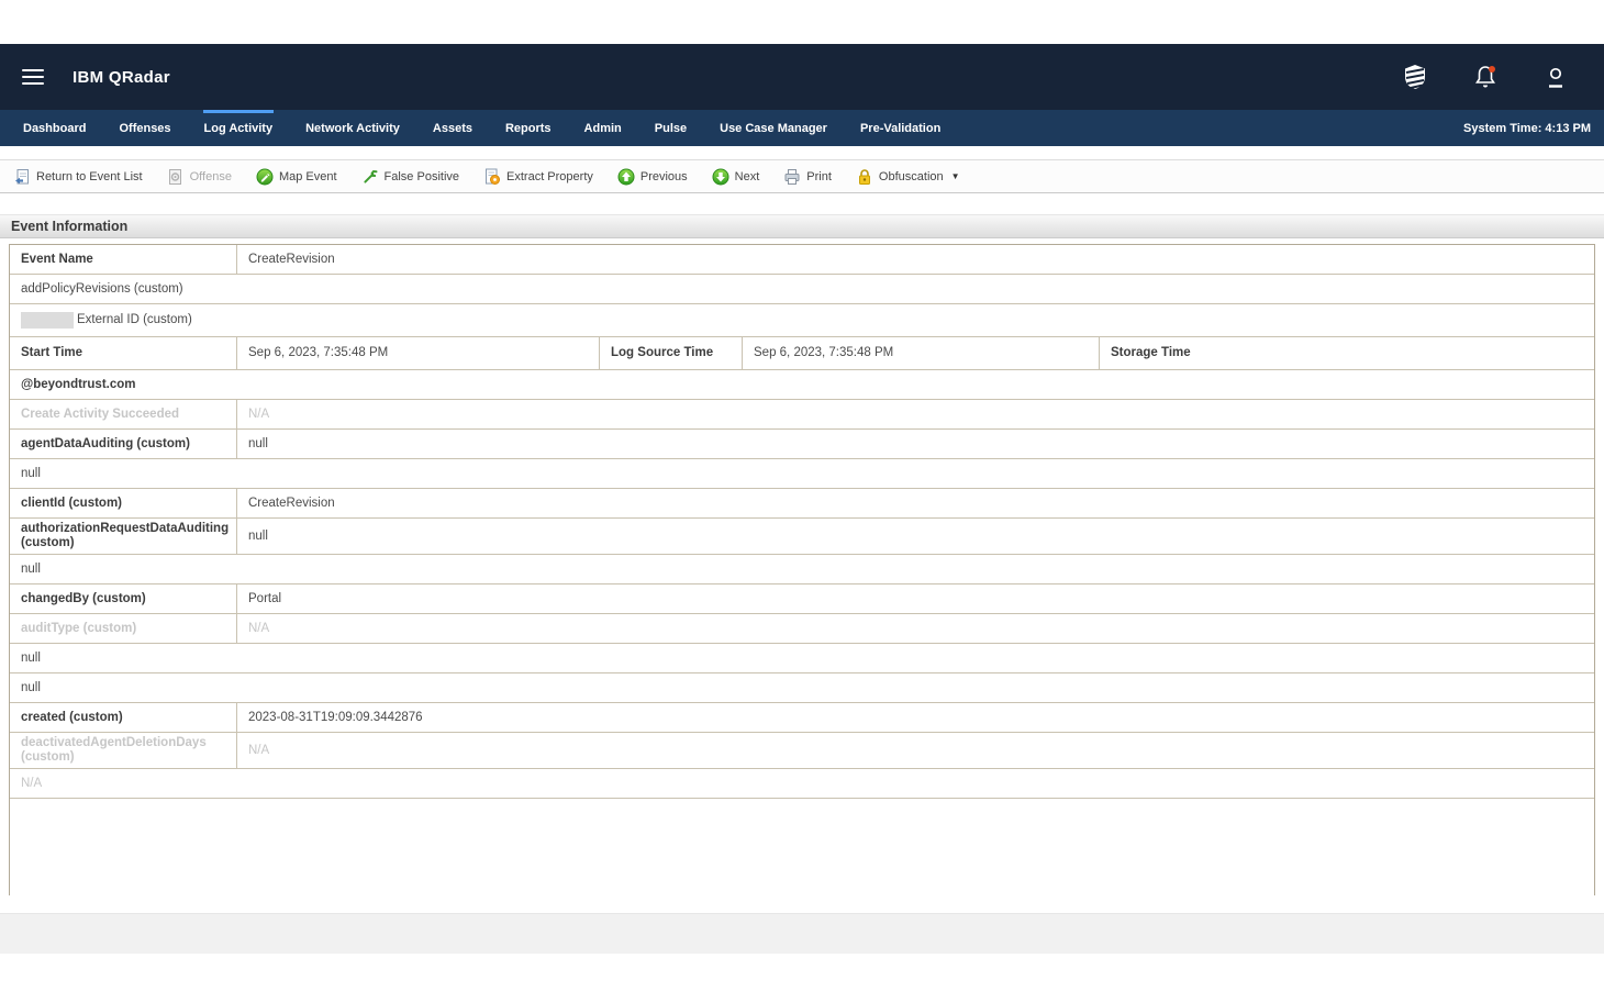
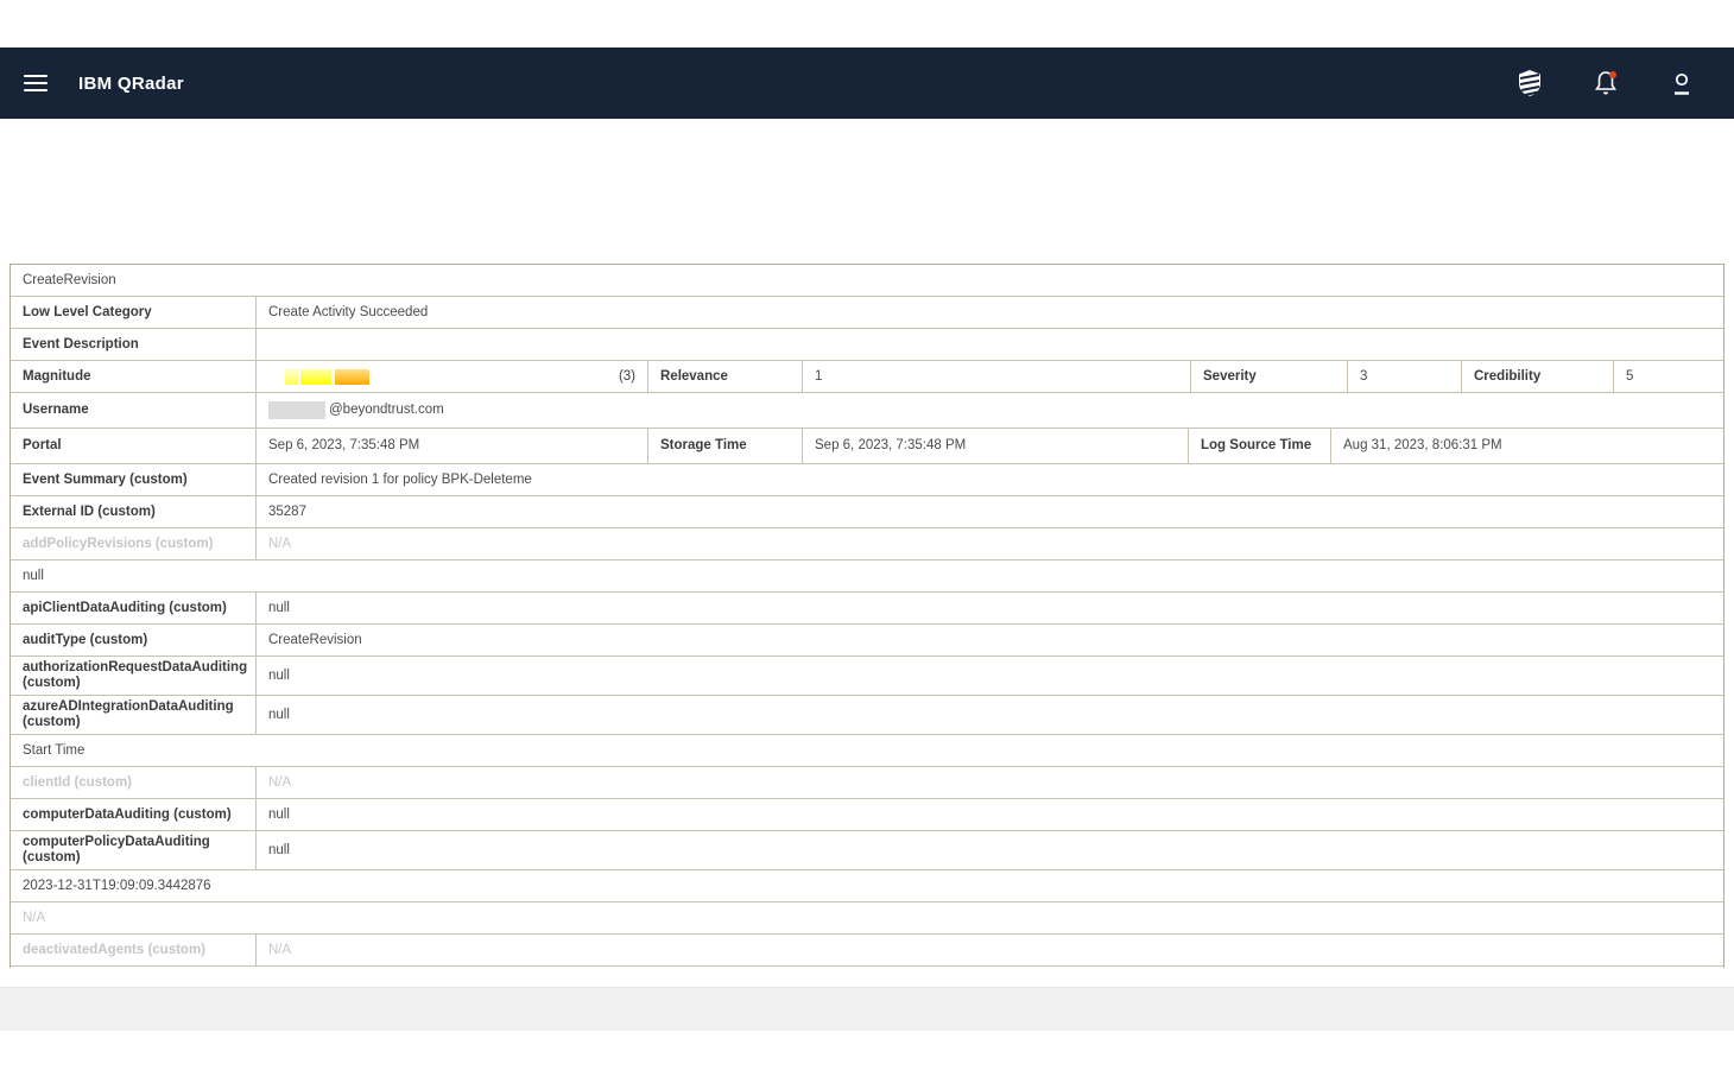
  IBM QRadar
- Dashboard
- Offenses
- Log Activity
- Network Activity
- Assets
- Reports
- Admin
- Pulse
- Use Case Manager
- Pre-Validation
- System Time: 4:13 PM
- Return to Event List
- Offense
- Map Event
- False Positive
- Extract Property
- Previous
- Next
- Print
- Obfuscation
- ▼
- Event Information
- Event Name
  CreateRevision
+ Low Level Category
- addPolicyRevisions (custom)
+ Create Activity Succeeded
+ Event Description
+ Magnitude
+ (3)
+ Relevance
+ 1
+ Severity
+ 3
+ Credibility
+ 5
+ Username
- External ID (custom)
+ @beyondtrust.com
- Start Time
+ Portal
  Sep 6, 2023, 7:35:48 PM
- Log Source Time
+ Storage Time
  Sep 6, 2023, 7:35:48 PM
- Storage Time
+ Log Source Time
+ Aug 31, 2023, 8:06:31 PM
+ Event Summary (custom)
+ Created revision 1 for policy BPK-Deleteme
- @beyondtrust.com
+ External ID (custom)
+ 35287
- Create Activity Succeeded
+ addPolicyRevisions (custom)
  N/A
- agentDataAuditing (custom)
  null
+ apiClientDataAuditing (custom)
  null
- clientId (custom)
+ auditType (custom)
  CreateRevision
  authorizationRequestDataAuditing (custom)
  null
+ azureADIntegrationDataAuditing (custom)
  null
- changedBy (custom)
- Portal
+ Start Time
- auditType (custom)
+ clientId (custom)
  N/A
+ computerDataAuditing (custom)
  null
+ computerPolicyDataAuditing (custom)
  null
- created (custom)
- 2023-08-31T19:09:09.3442876
+ 2023-12-31T19:09:09.3442876
- deactivatedAgentDeletionDays (custom)
  N/A
+ deactivatedAgents (custom)
  N/A
